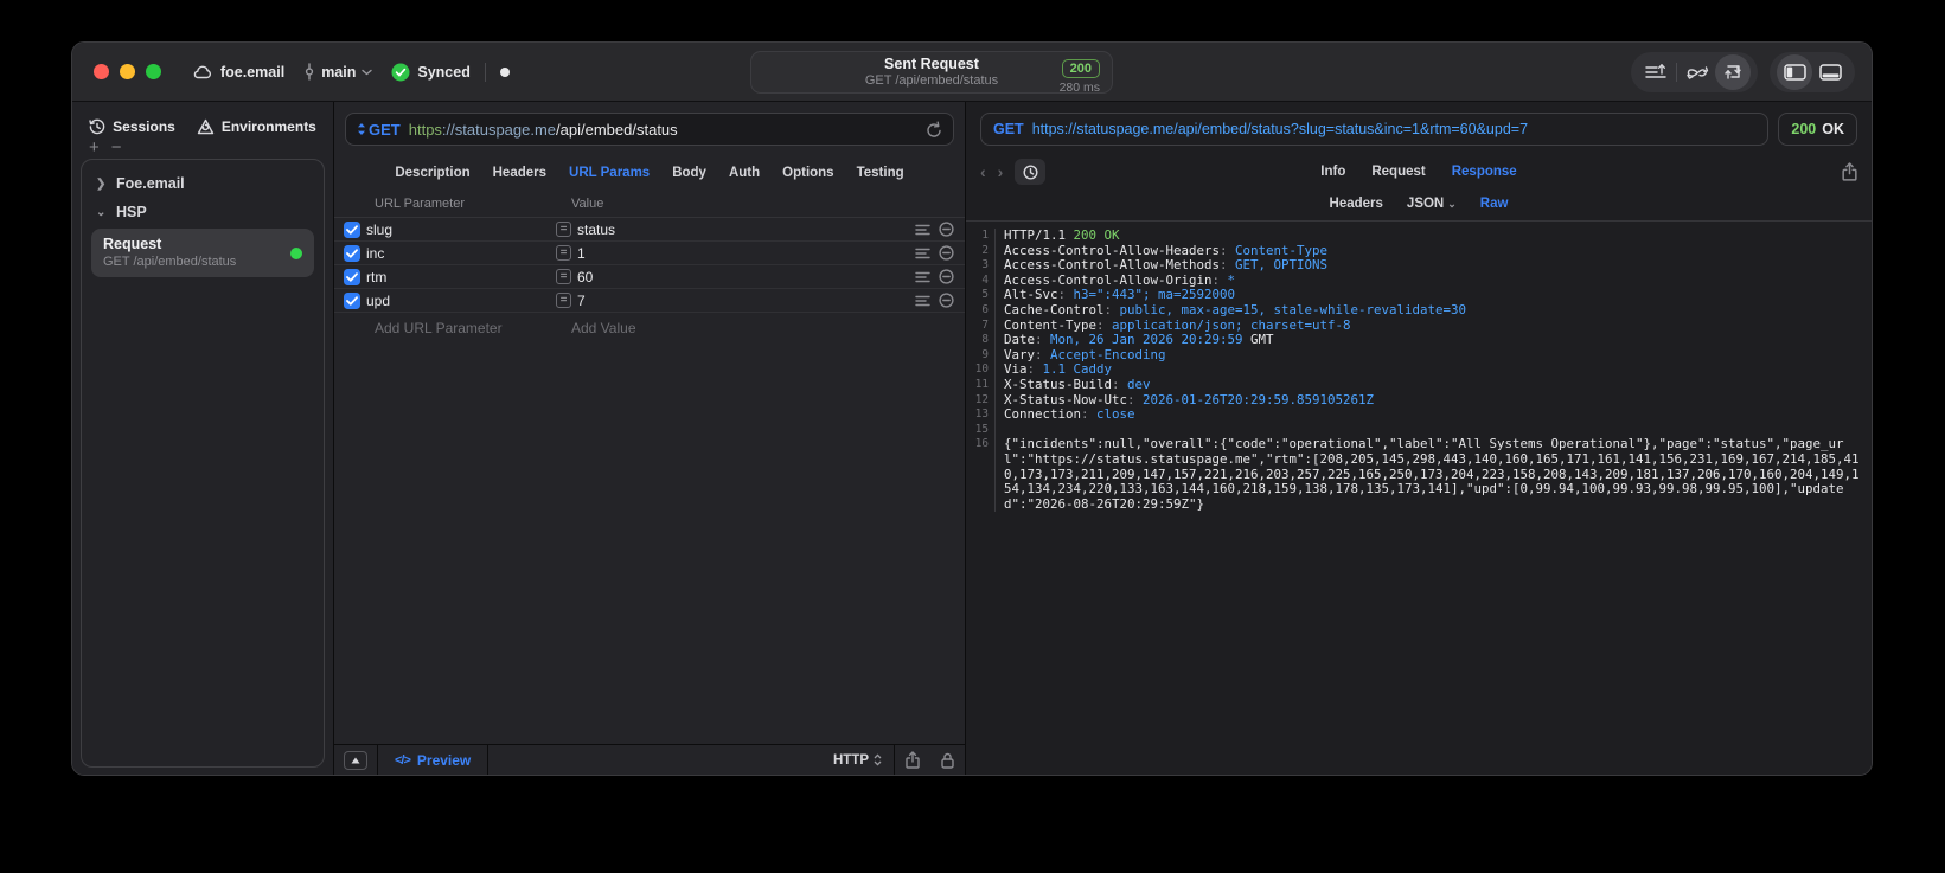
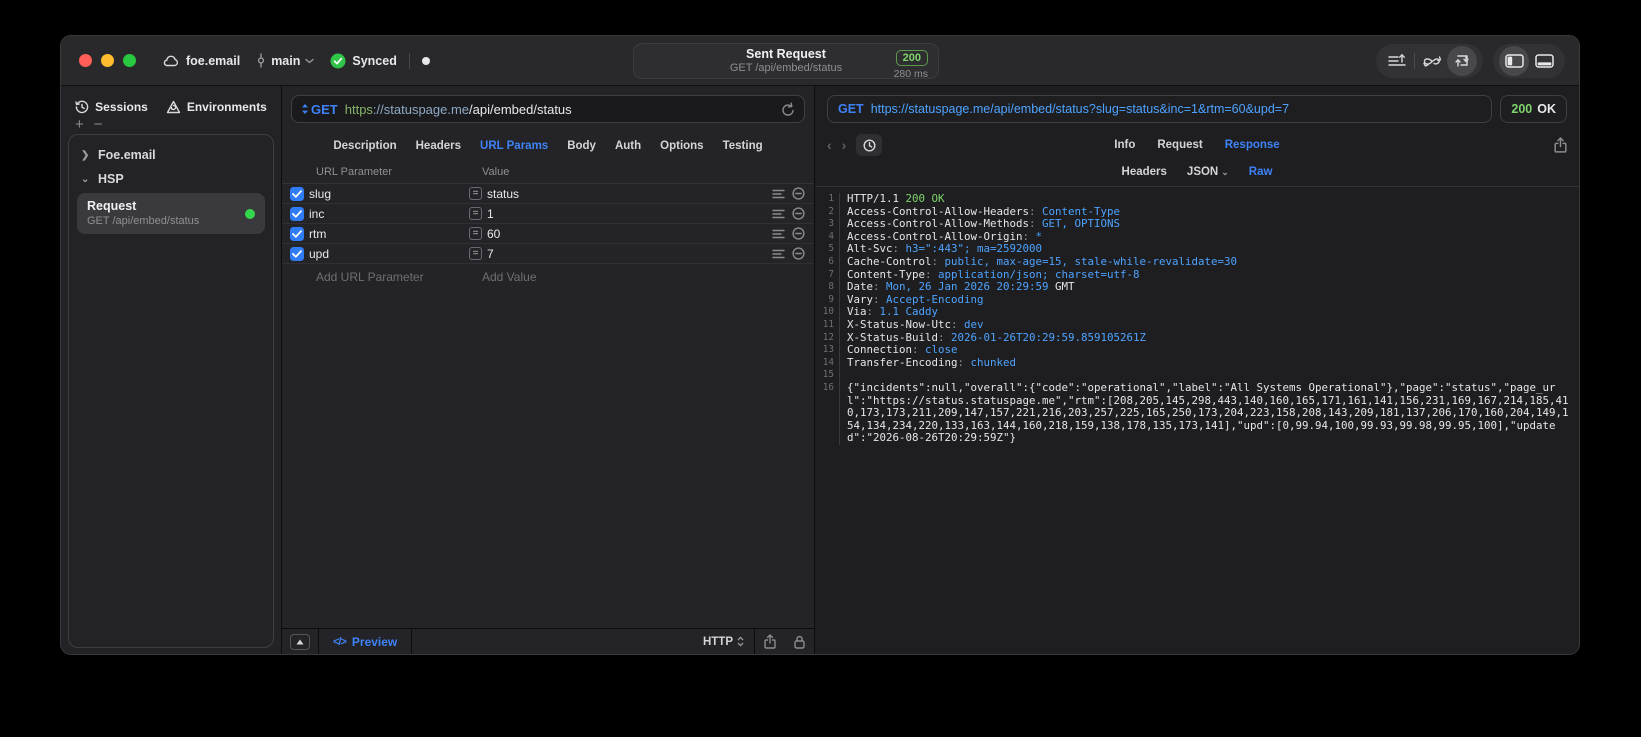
  foe.email
  main
  Synced
  Sent Request
  GET /api/embed/status
  200
  280 ms
  Sessions
  Environments
  +
  −
  ❯
  Foe.email
  ⌄
  HSP
  Request
  GET /api/embed/status
  GET
  https://statuspage.me/api/embed/status
  Description
  Headers
  URL Params
  Body
  Auth
  Options
  Testing
  URL Parameter
  Value
  slug
  =
  status
  inc
  =
  1
  rtm
  =
  60
  upd
  =
  7
  Add URL Parameter
  Add Value
  </>
  Preview
  HTTP
  GET
  https://statuspage.me/api/embed/status?slug=status&inc=1&rtm=60&upd=7
  200
  OK
  ‹
  ›
  Info
  Request
  Response
  Headers
  JSON
  ⌄
  Raw
  1
  HTTP/1.1 200 OK
  2
  Access-Control-Allow-Headers: Content-Type
  3
  Access-Control-Allow-Methods: GET, OPTIONS
  4
  Access-Control-Allow-Origin: *
  5
  Alt-Svc: h3=":443"; ma=2592000
  6
  Cache-Control: public, max-age=15, stale-while-revalidate=30
  7
  Content-Type: application/json; charset=utf-8
  8
  Date: Mon, 26 Jan 2026 20:29:59 GMT
  9
  Vary: Accept-Encoding
  10
  Via: 1.1 Caddy
  11
- X-Status-Build: dev
+ X-Status-Now-Utc: dev
  12
- X-Status-Now-Utc: 2026-01-26T20:29:59.859105261Z
+ X-Status-Build: 2026-01-26T20:29:59.859105261Z
  13
  Connection: close
+ 14
+ Transfer-Encoding: chunked
  15
  16
  {"incidents":null,"overall":{"code":"operational","label":"All Systems Operational"},"page":"status","page_url":"https://status.statuspage.me","rtm":[208,205,145,298,443,140,160,165,171,161,141,156,231,169,167,214,185,410,173,173,211,209,147,157,221,216,203,257,225,165,250,173,204,223,158,208,143,209,181,137,206,170,160,204,149,154,134,234,220,133,163,144,160,218,159,138,178,135,173,141],"upd":[0,99.94,100,99.93,99.98,99.95,100],"updated":"2026-08-26T20:29:59Z"}
